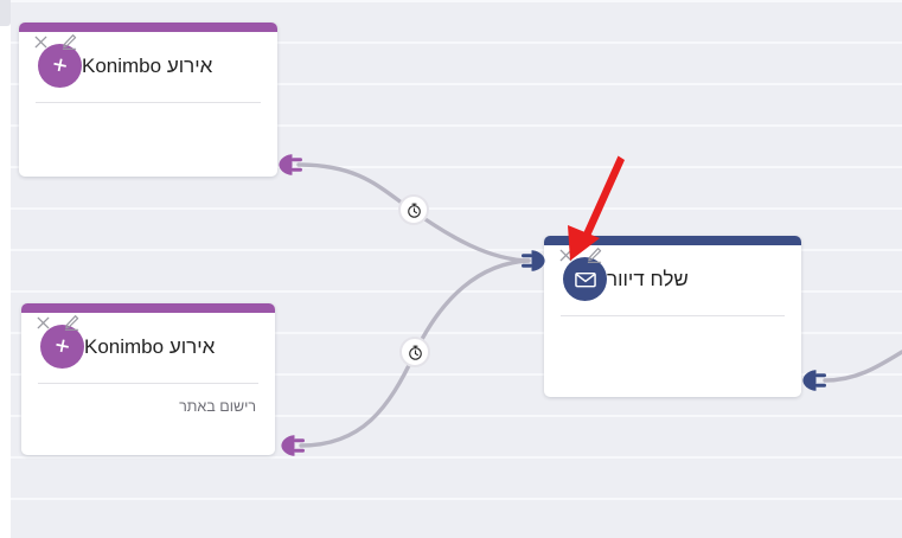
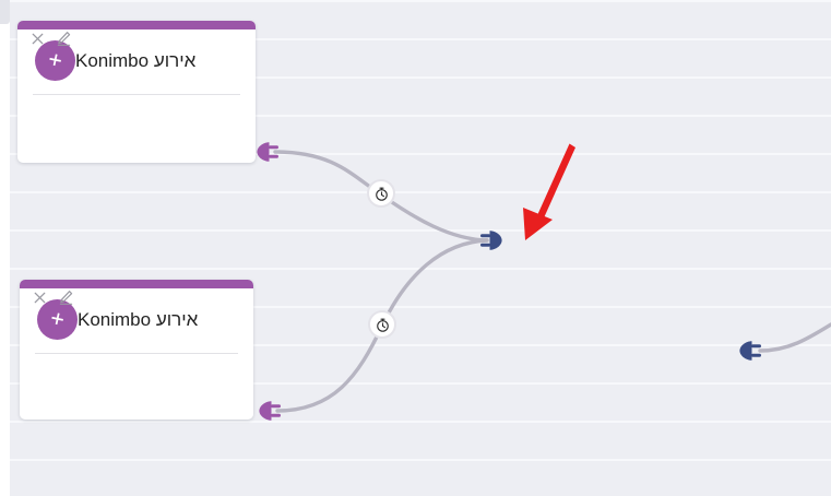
  אירוע Konimbo
  אירוע Konimbo
- רישום באתר
- שלח דיוור
